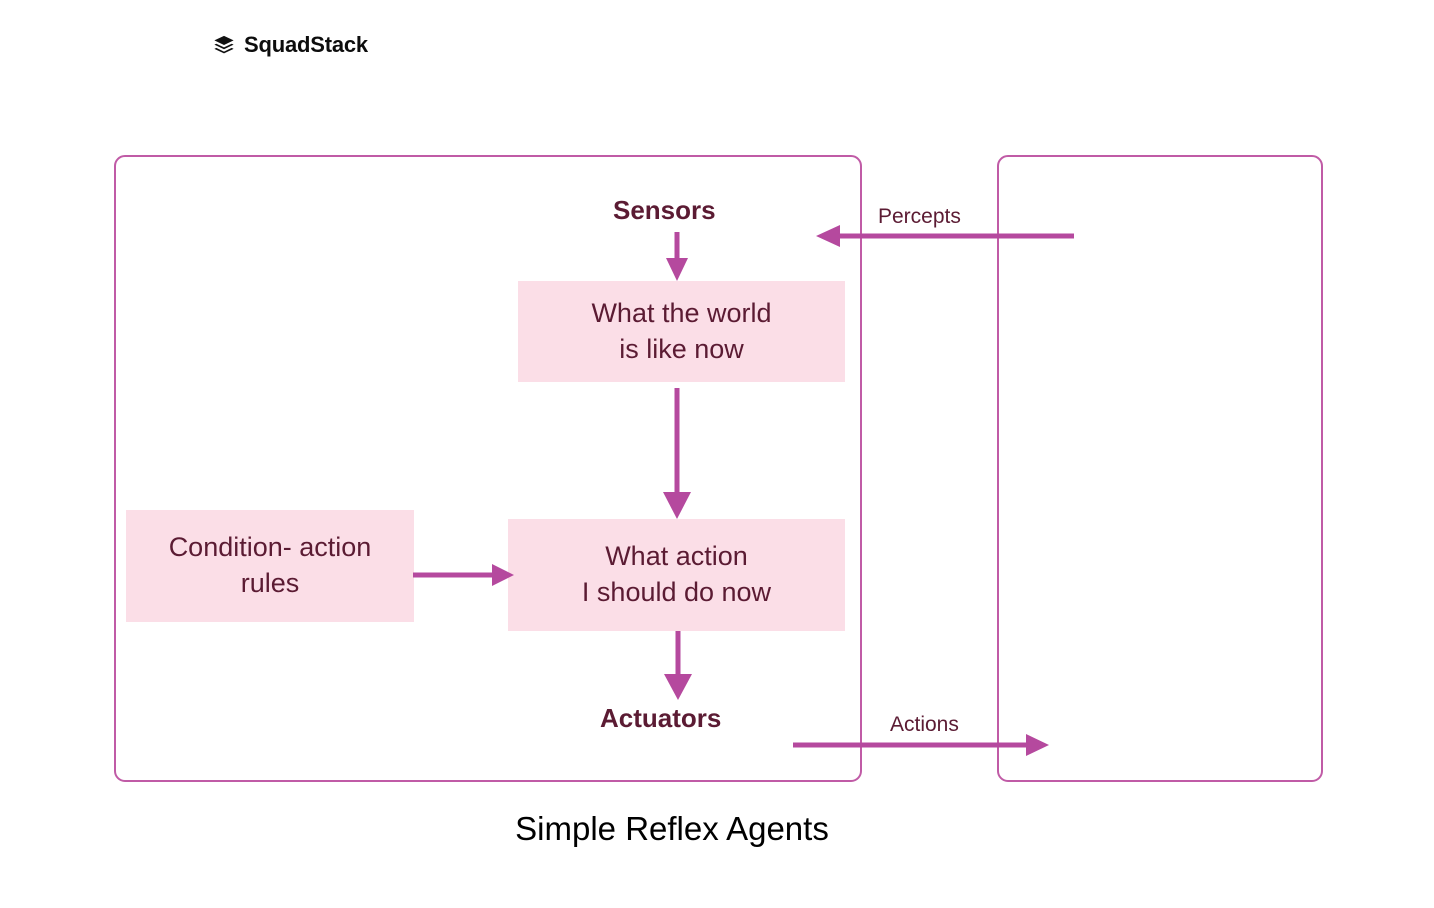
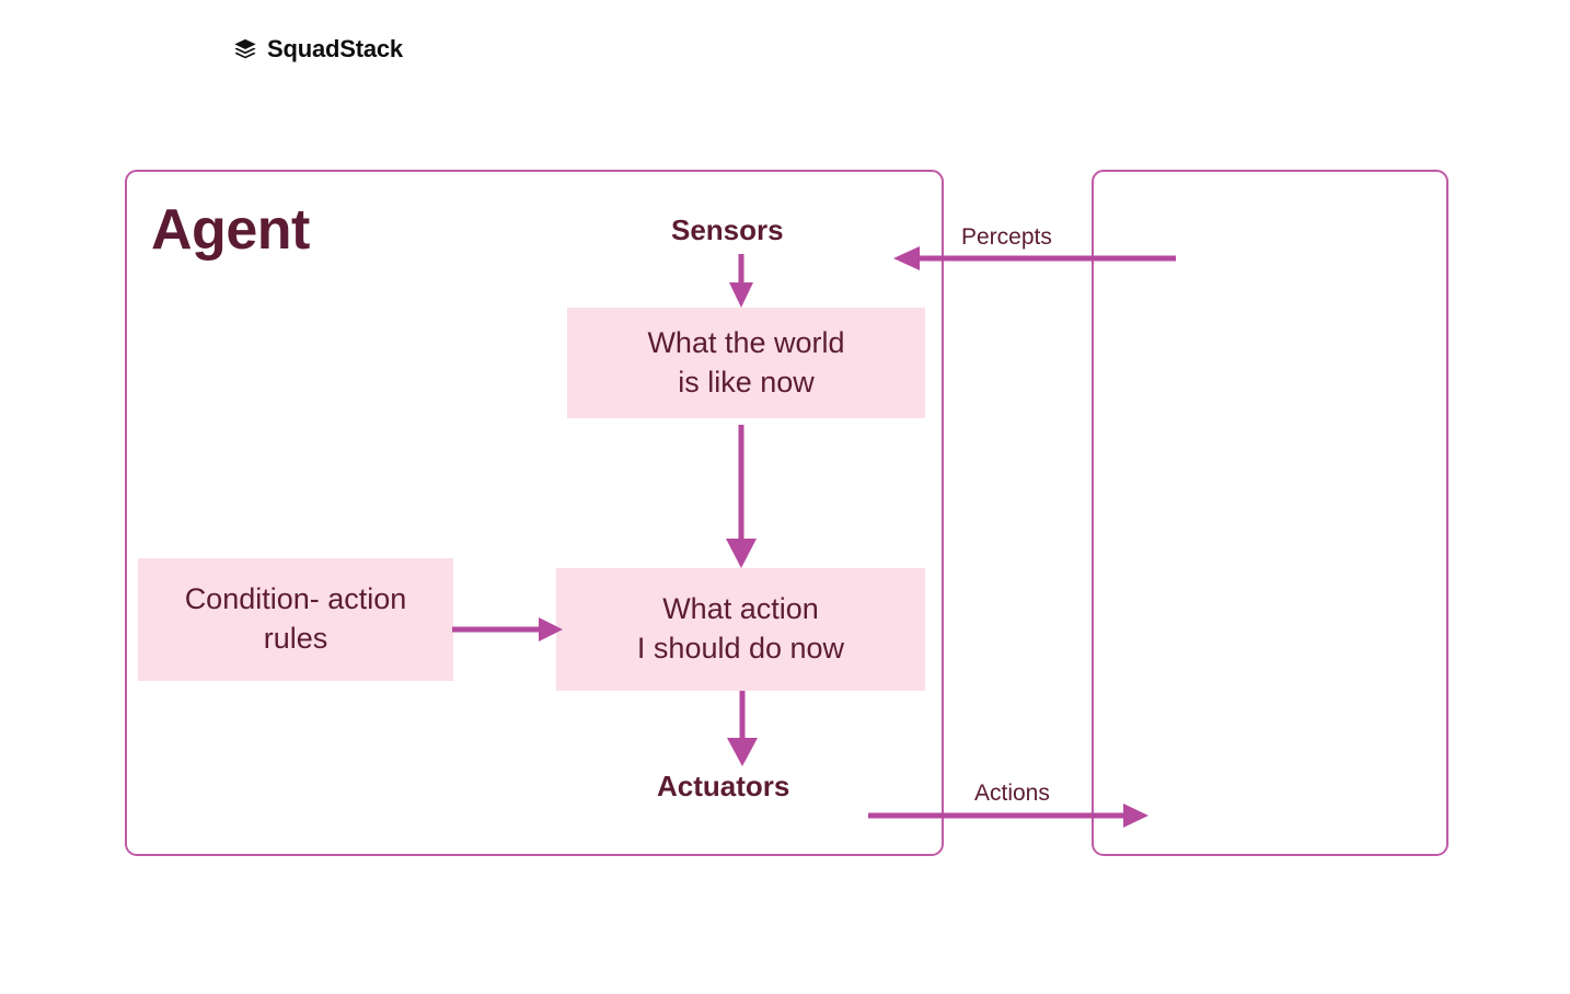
  SquadStack
+ Agent
  Sensors
  Actuators
  Percepts
  Actions
  What the world
  is like now
  What action
  I should do now
  Condition- action
  rules
- Simple Reflex Agents
